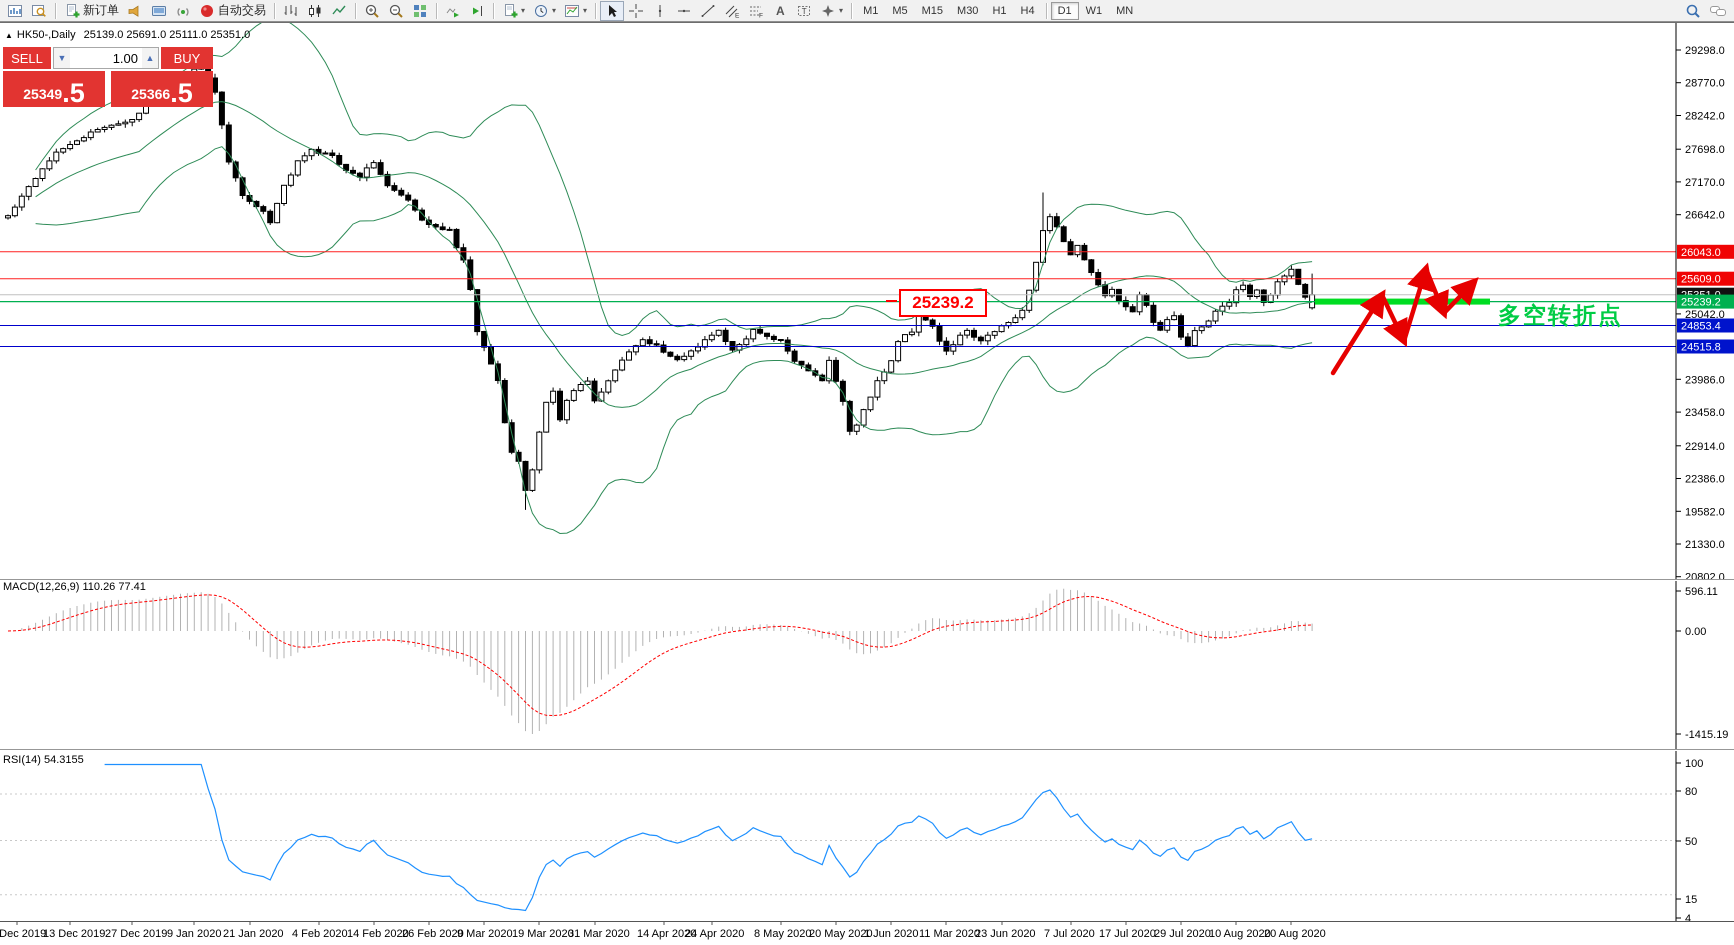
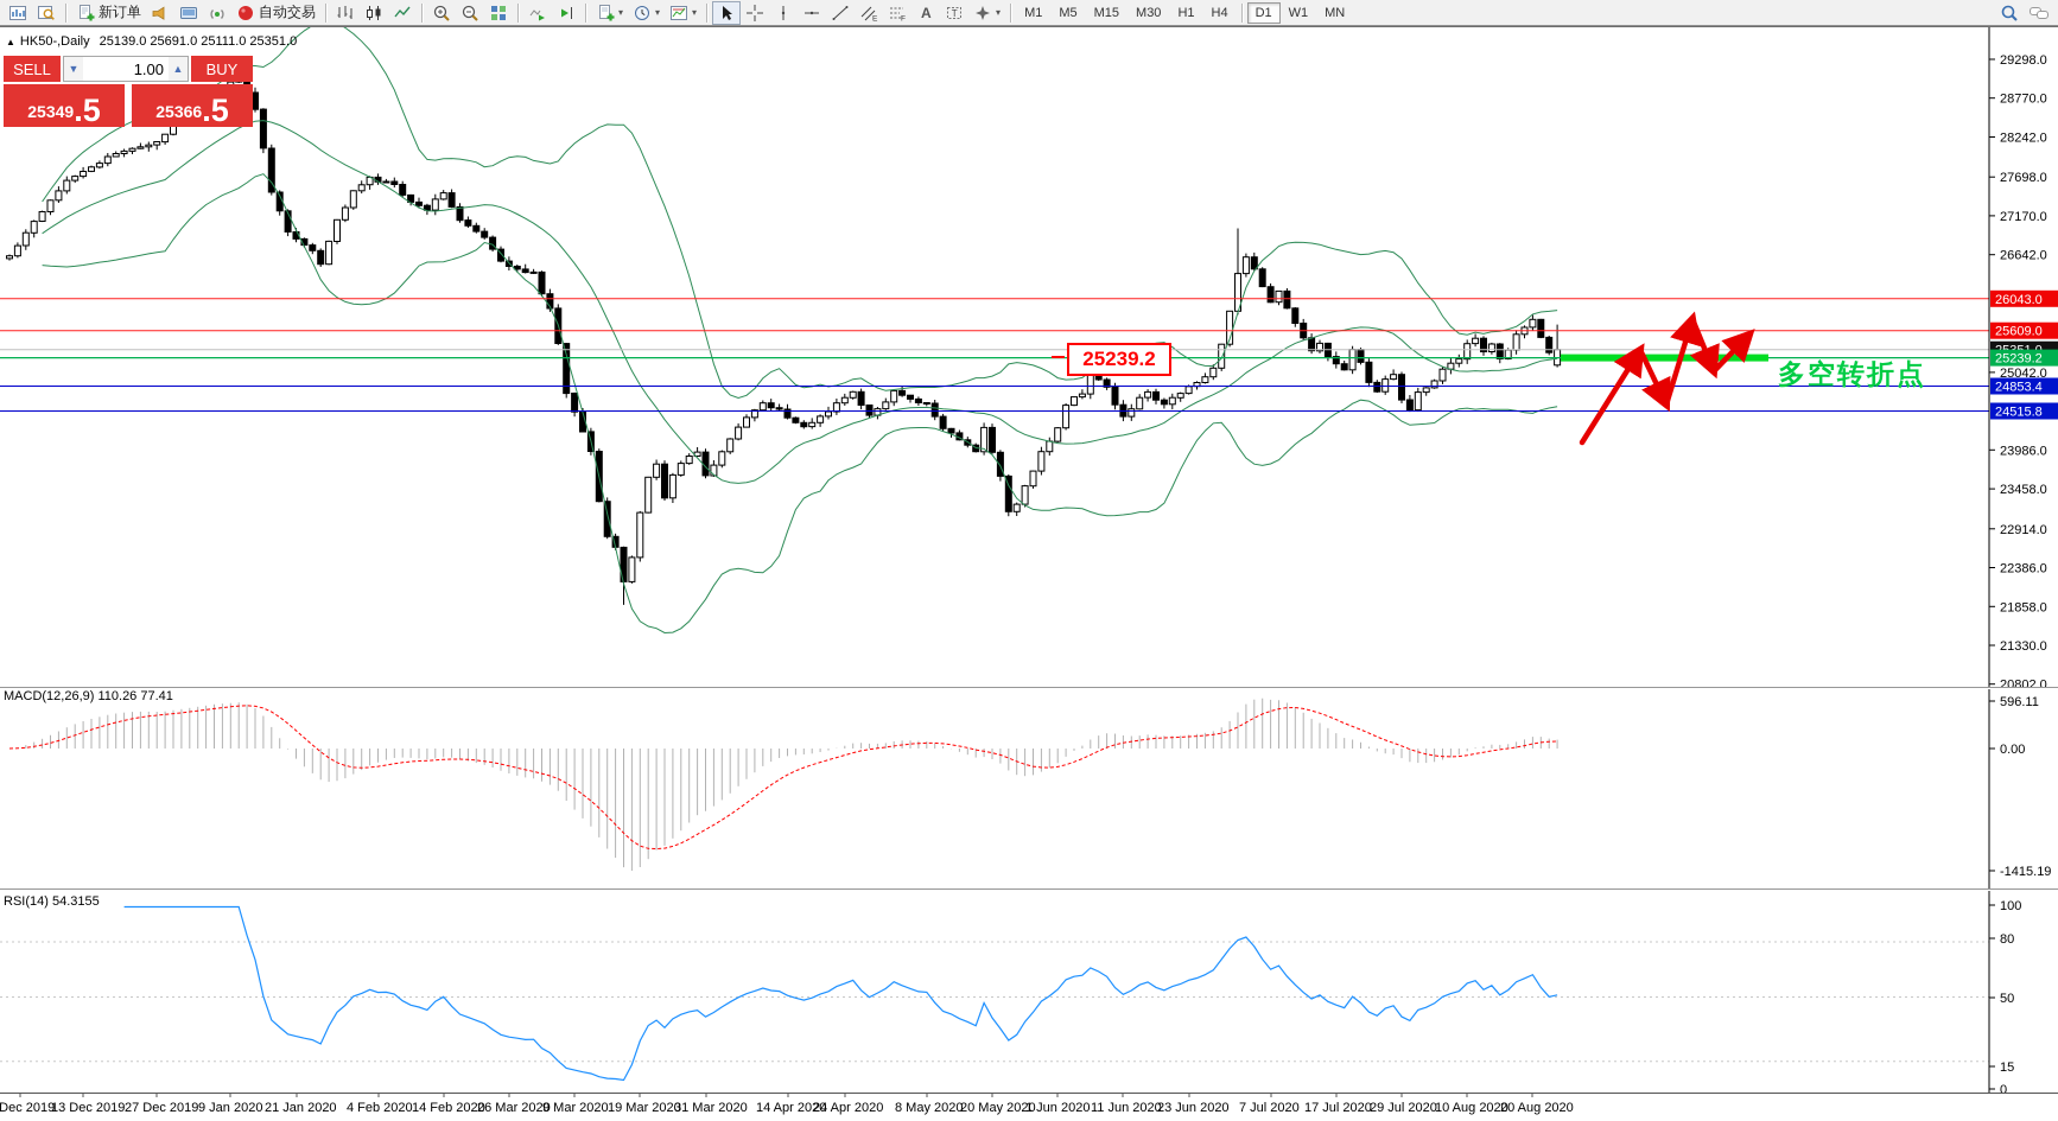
  新订单
  自动交易
  ▾
  ▾
  ▾
  A
  T
  ▾
  M1
  M5
  M15
  M30
  H1
  H4
  D1
  W1
  MN
  29298.0
  28770.0
  28242.0
  27698.0
  27170.0
  26642.0
  25042.0
  23986.0
  23458.0
  22914.0
  22386.0
- 19582.0
+ 21858.0
  21330.0
  20802.0
  596.11
  0.00
  -1415.19
  100
  80
  50
  15
- 4
+ 0
  26043.0
  25609.0
  25239.2
  24853.4
  24515.8
  Dec 2019
  13 Dec 2019
  27 Dec 2019
  9 Jan 2020
  21 Jan 2020
  4 Feb 2020
  14 Feb 2020
- 26 Feb 2020
+ 26 Mar 2020
  9 Mar 2020
  19 Mar 2020
  31 Mar 2020
  14 Apr 2020
  24 Apr 2020
  8 May 2020
  20 May 2020
  1 Jun 2020
- 11 Mar 2020
+ 11 Jun 2020
  23 Jun 2020
  7 Jul 2020
  17 Jul 2020
  29 Jul 2020
  10 Aug 2020
  20 Aug 2020
  ▲ HK50-,Daily 25139.0 25691.0 25111.0 25351.0
  SELL
  ▼
  1.00
  ▲
  BUY
  25349
  .5
  25366
  .5
  MACD(12,26,9) 110.26 77.41
  RSI(14) 54.3155
  25239.2
  多空转折点
